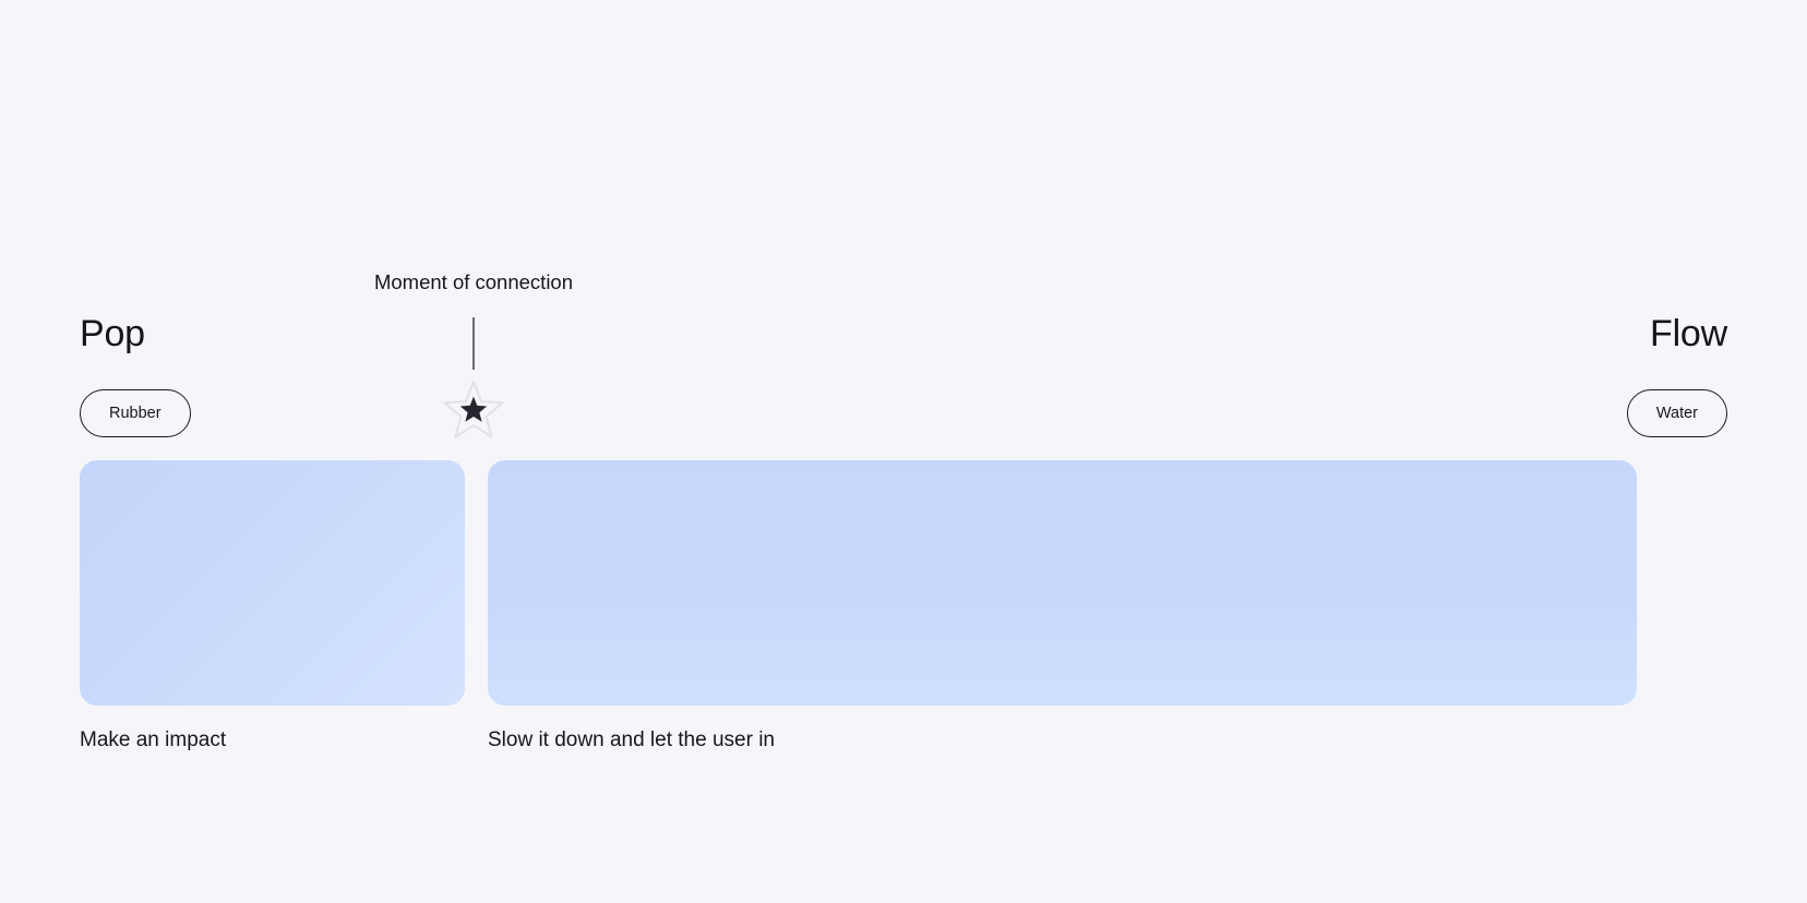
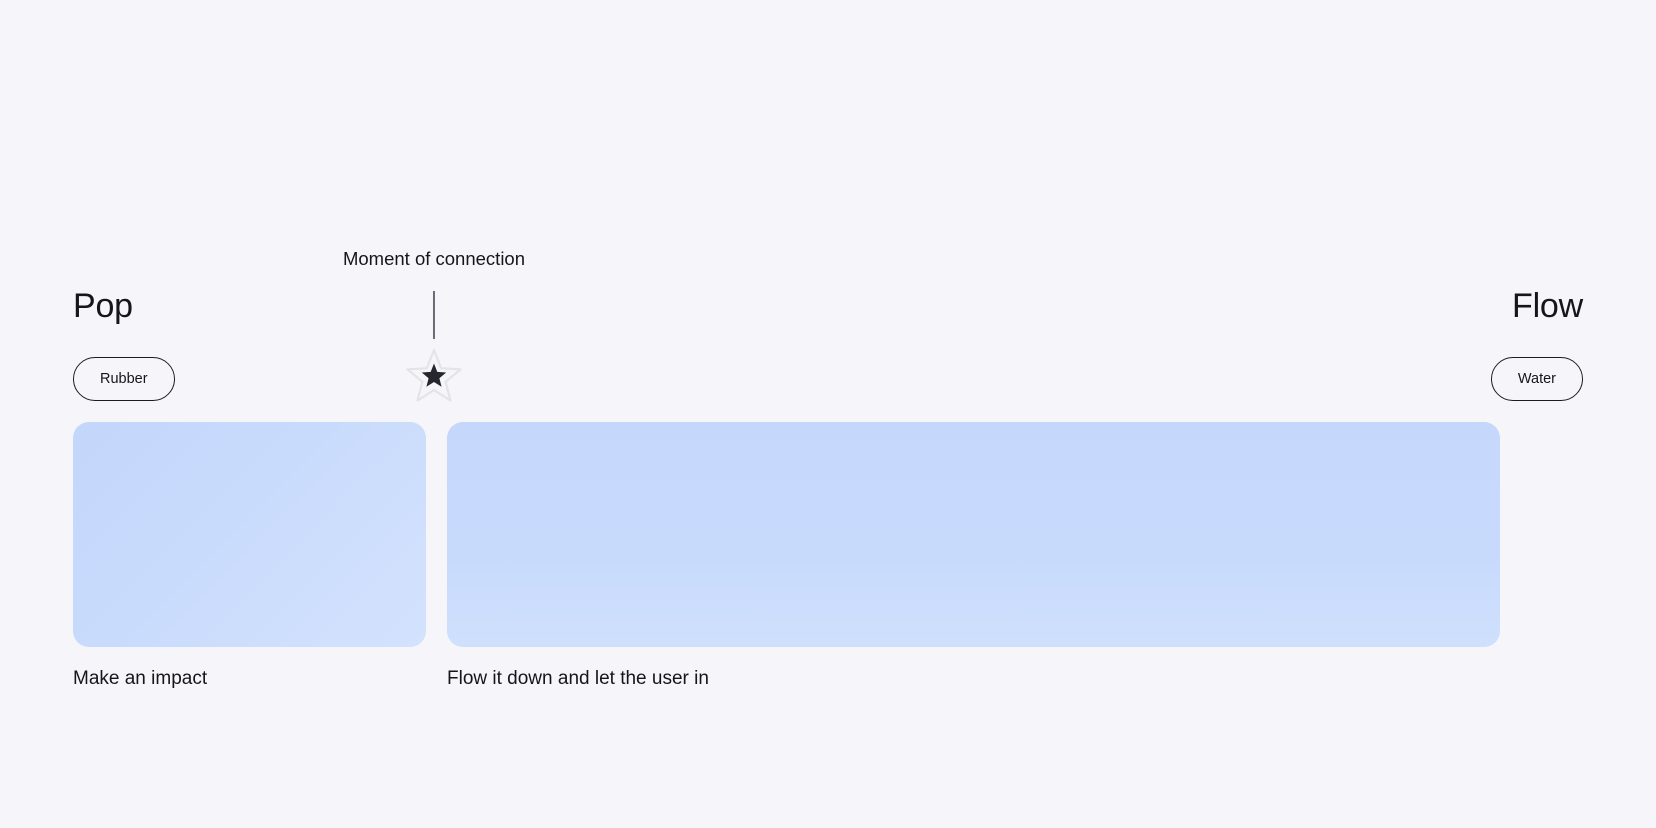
  Pop
  Flow
  Rubber
  Water
  Moment of connection
  Make an impact
- Slow it down and let the user in
+ Flow it down and let the user in
